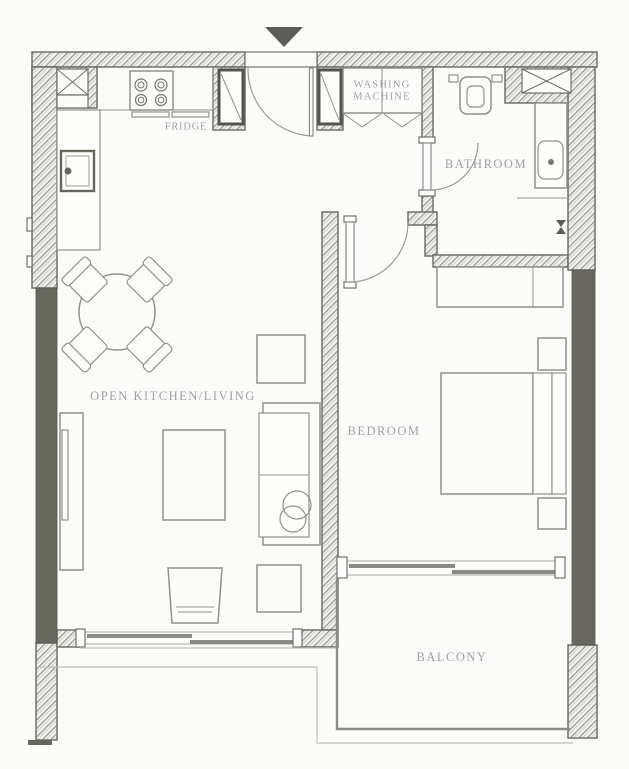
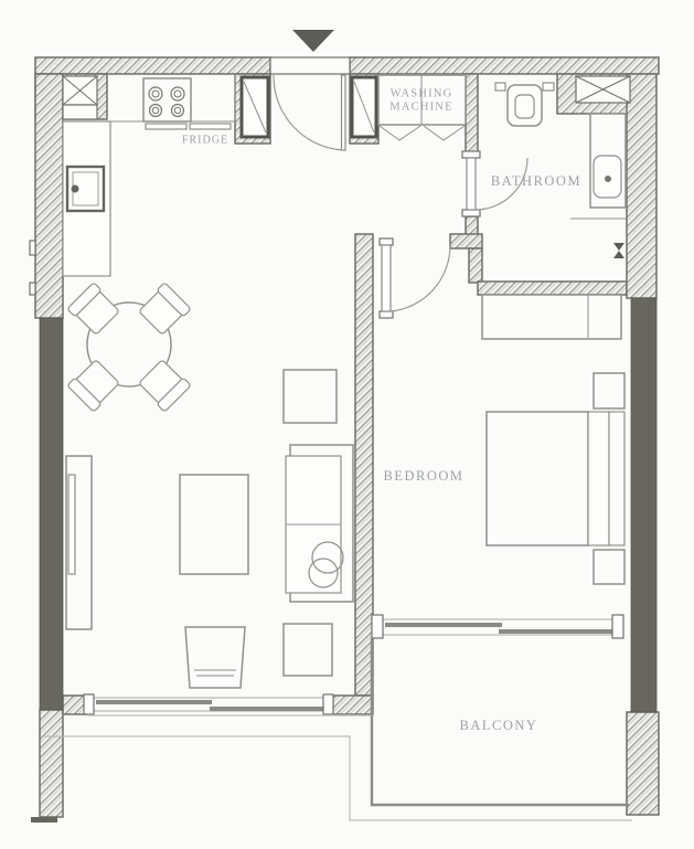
  FRIDGE
  WASHING
  MACHINE
  BATHROOM
- OPEN KITCHEN/LIVING
  BEDROOM
  BALCONY
